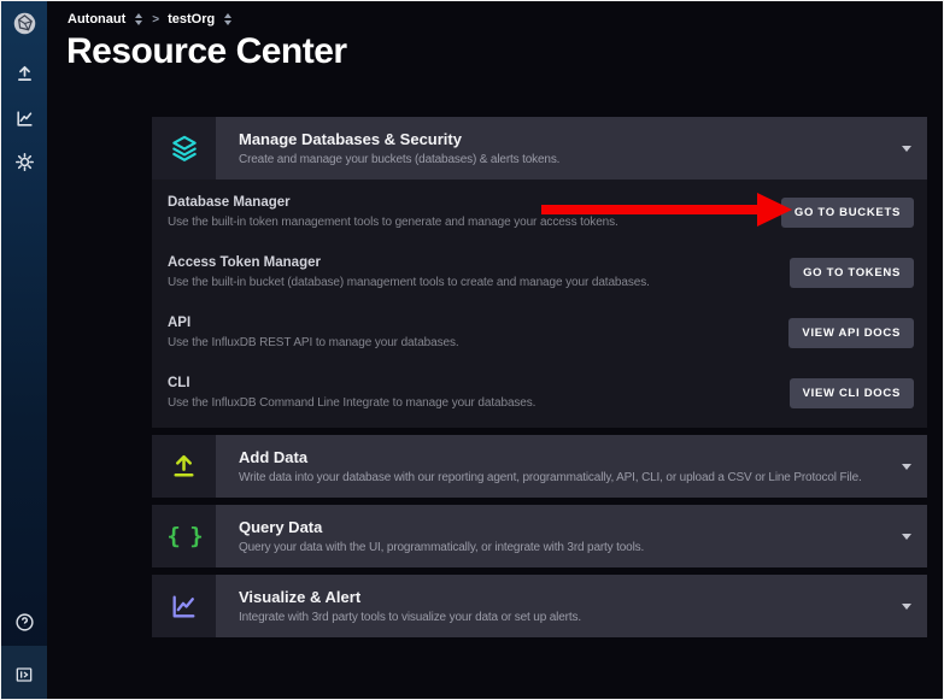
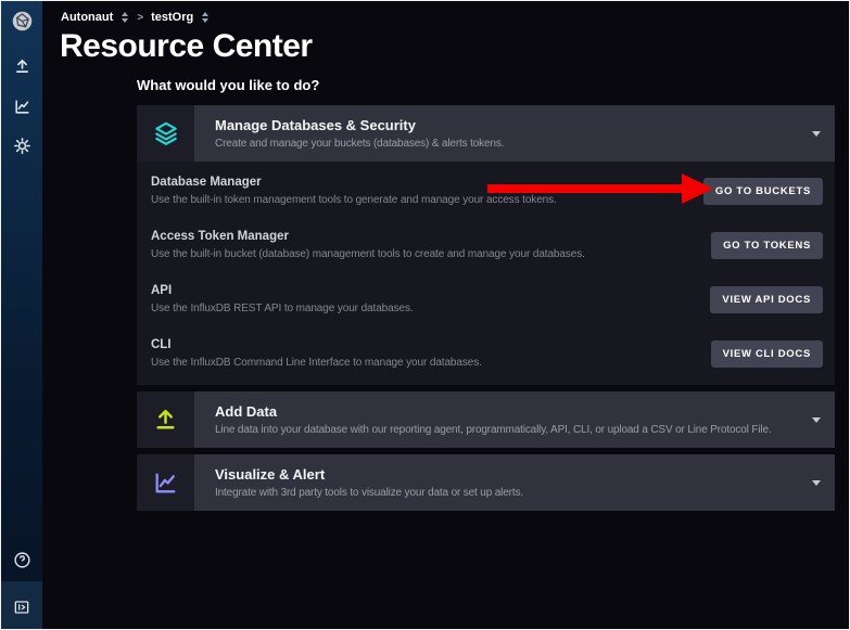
  Autonaut
  >
  testOrg
  Resource Center
+ What would you like to do?
  Manage Databases & Security
  Create and manage your buckets (databases) & alerts tokens.
  Database Manager
  Use the built-in token management tools to generate and manage your access tokens.
  GO TO BUCKETS
  Access Token Manager
  Use the built-in bucket (database) management tools to create and manage your databases.
  GO TO TOKENS
  API
  Use the InfluxDB REST API to manage your databases.
  VIEW API DOCS
  CLI
- Use the InfluxDB Command Line Integrate to manage your databases.
+ Use the InfluxDB Command Line Interface to manage your databases.
  VIEW CLI DOCS
  Add Data
- Write data into your database with our reporting agent, programmatically, API, CLI, or upload a CSV or Line Protocol File.
+ Line data into your database with our reporting agent, programmatically, API, CLI, or upload a CSV or Line Protocol File.
- { }
- Query Data
- Query your data with the UI, programmatically, or integrate with 3rd party tools.
  Visualize & Alert
  Integrate with 3rd party tools to visualize your data or set up alerts.
